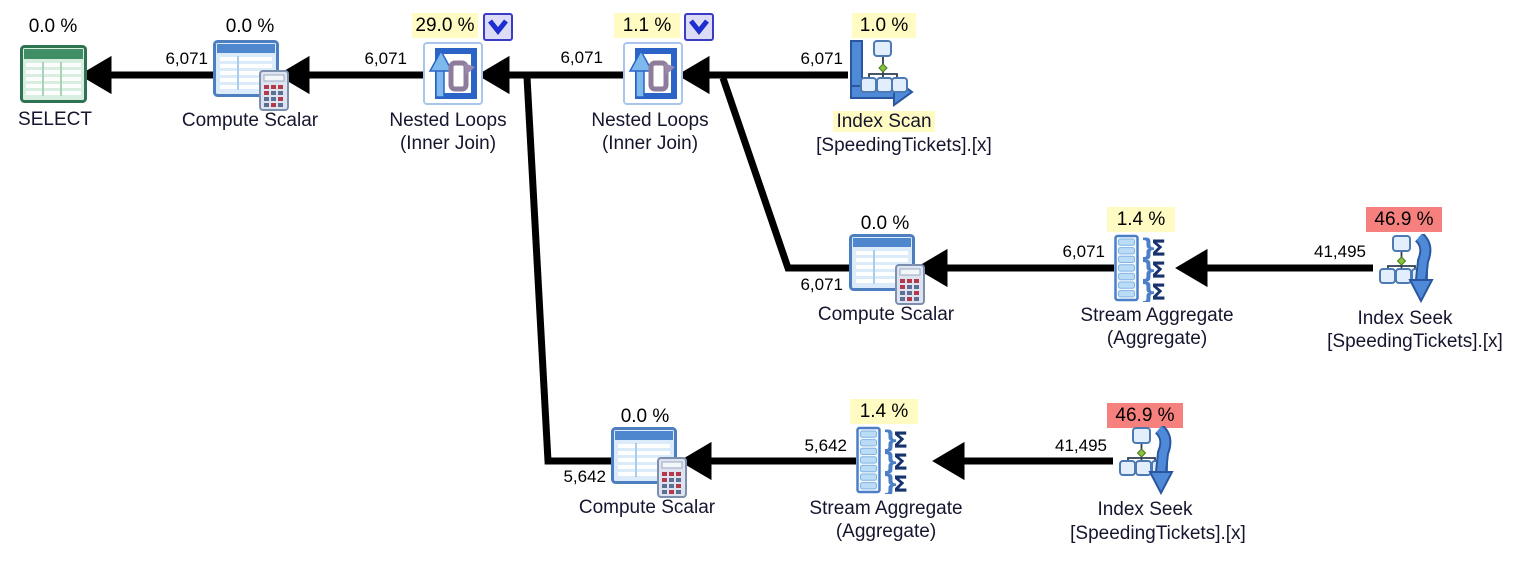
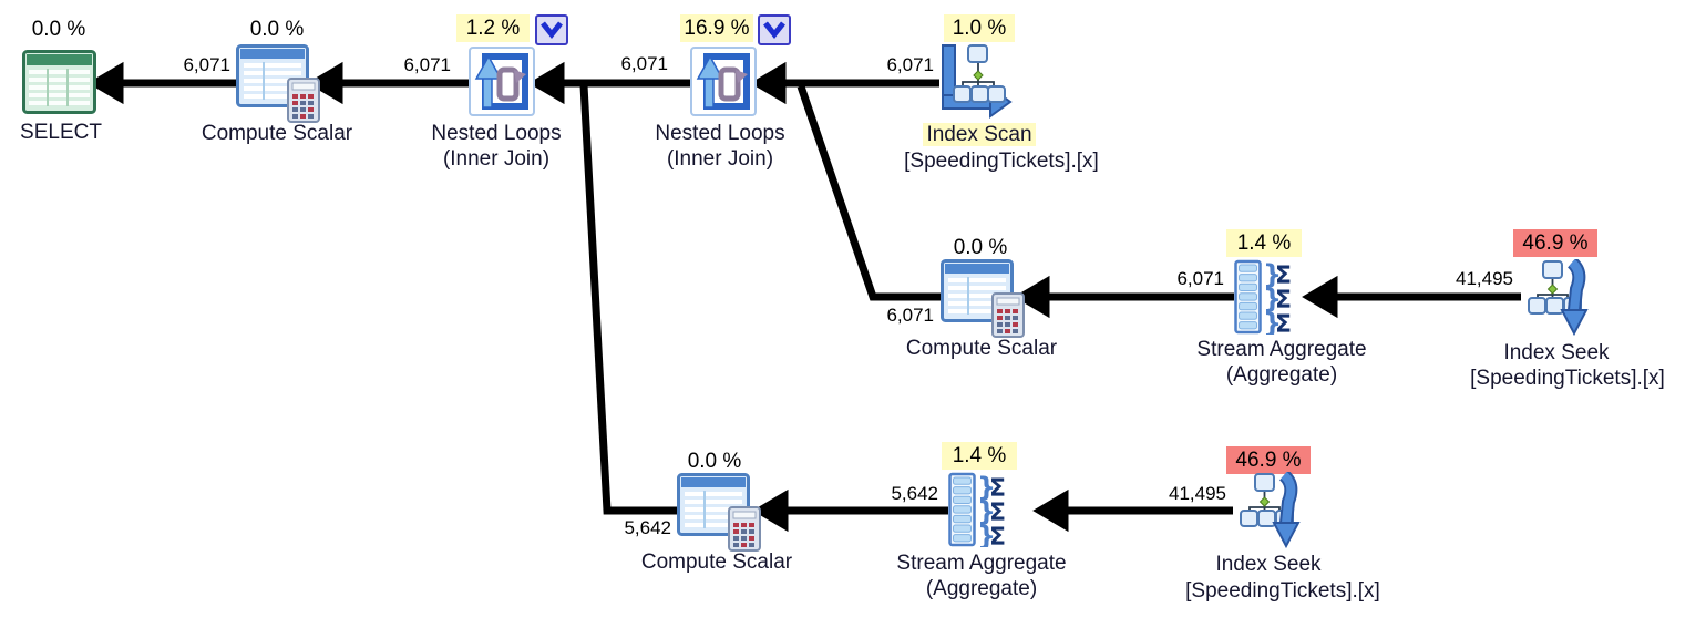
  6,071
  6,071
  6,071
  6,071
  6,071
  6,071
  41,495
  5,642
  5,642
  41,495
  0.0 %
  SELECT
  0.0 %
  Compute Scalar
- 29.0 %
+ 1.2 %
  Nested Loops
  (Inner Join)
- 1.1 %
+ 16.9 %
  Nested Loops
  (Inner Join)
  1.0 %
  Index Scan
  [SpeedingTickets].[x]
  0.0 %
  Compute Scalar
  1.4 %
  Stream Aggregate
  (Aggregate)
  46.9 %
  Index Seek
  [SpeedingTickets].[x]
  0.0 %
  Compute Scalar
  1.4 %
  Stream Aggregate
  (Aggregate)
  46.9 %
  Index Seek
  [SpeedingTickets].[x]
